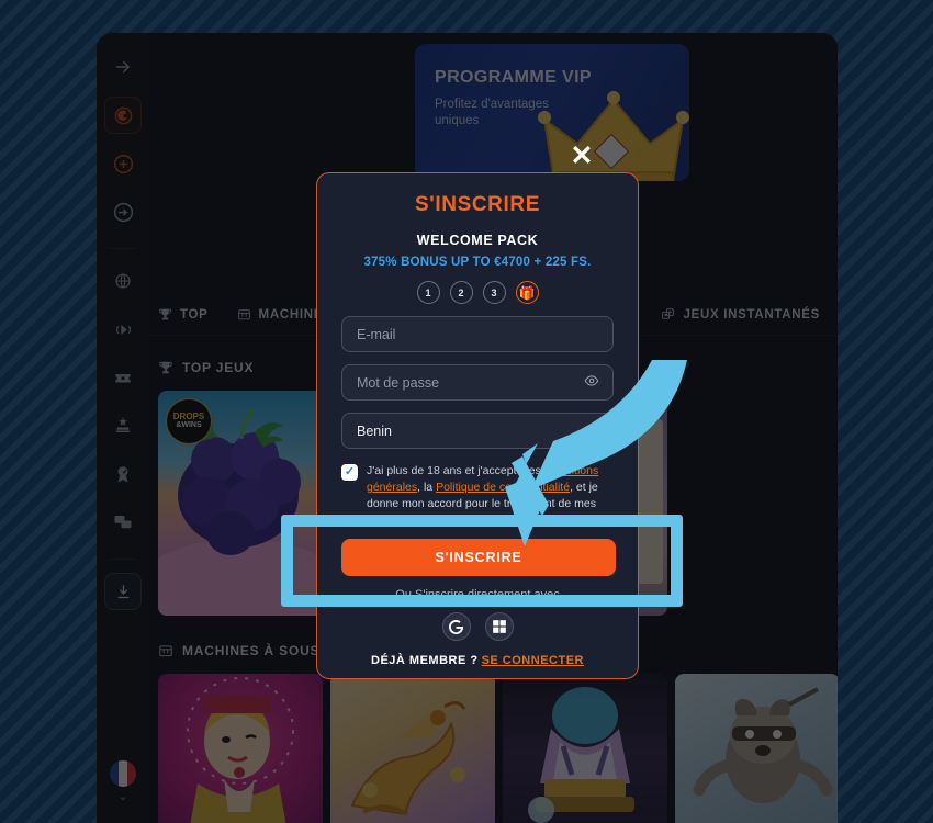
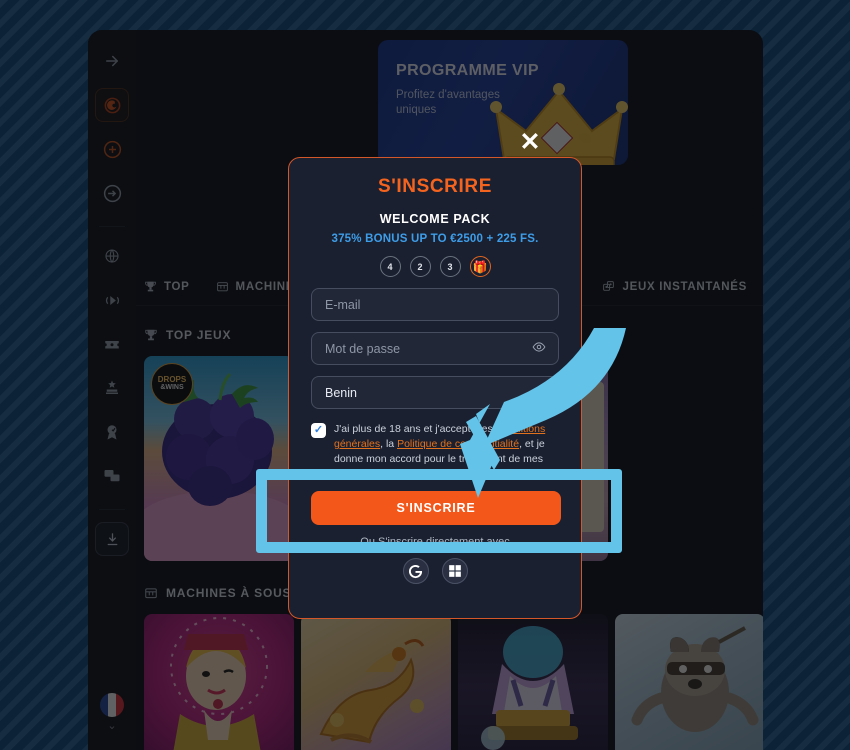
  ⌄
  PROGRAMME VIP
  Profitez d'avantages uniques
  TOP
  JEUX INSTANTANÉS
  TOP JEUX
  DROPS
  MACHINES À SOUS
  ✕
  S'INSCRIRE
  WELCOME PACK
- 375% BONUS UP TO €4700 + 225 FS.
+ 375% BONUS UP TO €2500 + 225 FS.
- 1
+ 4
  2
  3
  🎁
  E-mail
  Mot de passe
  Benin
  ✓
  J'ai plus de 18 ans et j'acceptes ions générales, la Politique de cntialité, et je donne mon accord pour le trnt de mes données personnelles.
  S'INSCRIRE
  Ou S'inscrire directement avec
- DÉJÀ MEMBRE ? SE CONNECTER
